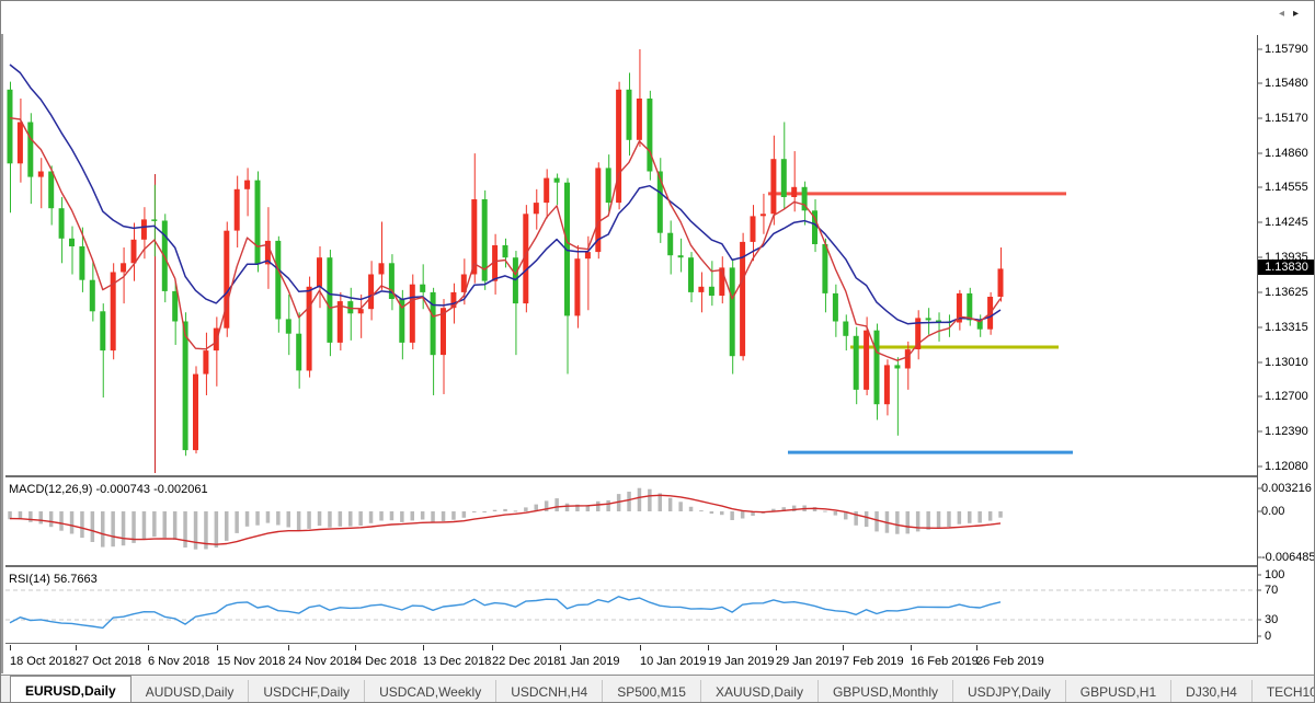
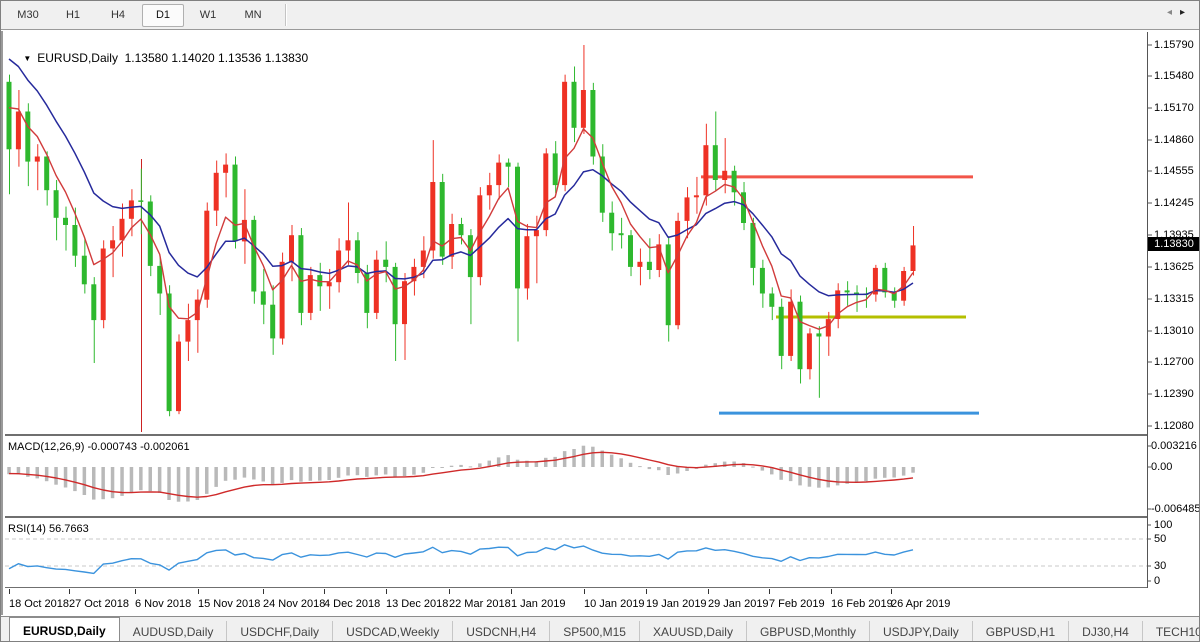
+ M30
+ H1
+ H4
+ D1
+ W1
+ MN
+ ▼ EURUSD,Daily 1.13580 1.14020 1.13536 1.13830
  MACD(12,26,9) -0.000743 -0.002061
  RSI(14) 56.7663
  1.13830
  1.15790
  1.15480
  1.15170
  1.14860
  1.14555
  1.14245
  1.13935
  1.13625
  1.13315
  1.13010
  1.12700
  1.12390
  1.12080
  0.003216
  0.00
  -0.006485
  100
- 70
+ 50
  30
  0
  18 Oct 2018
  27 Oct 2018
  6 Nov 2018
  15 Nov 2018
  24 Nov 2018
  4 Dec 2018
  13 Dec 2018
- 22 Dec 2018
+ 22 Mar 2018
  1 Jan 2019
  10 Jan 2019
  19 Jan 2019
  29 Jan 2019
  7 Feb 2019
  16 Feb 2019
- 26 Feb 2019
+ 26 Apr 2019
  EURUSD,Daily
  AUDUSD,Daily
  USDCHF,Daily
  USDCAD,Weekly
  USDCNH,H4
  SP500,M15
  XAUUSD,Daily
  GBPUSD,Monthly
  USDJPY,Daily
  GBPUSD,H1
  DJ30,H4
  ◂▸
